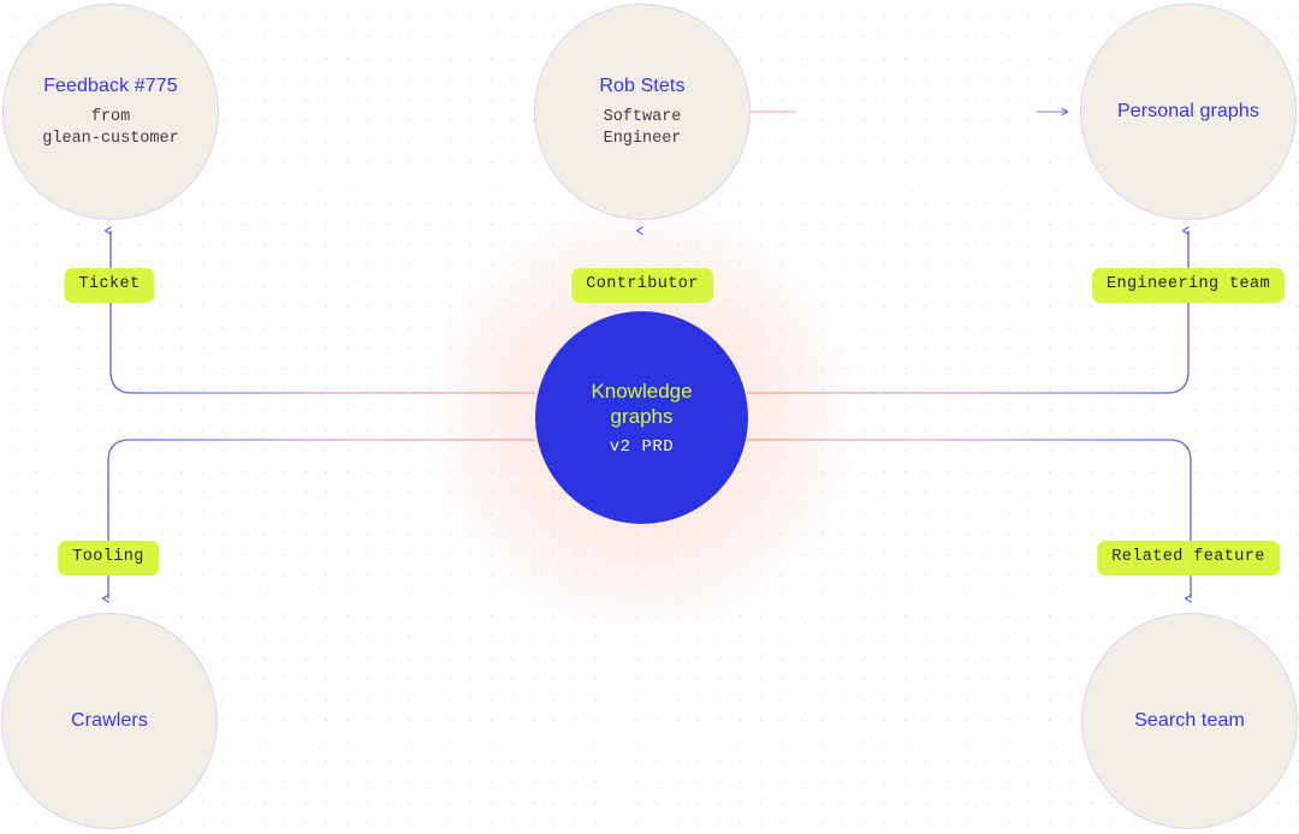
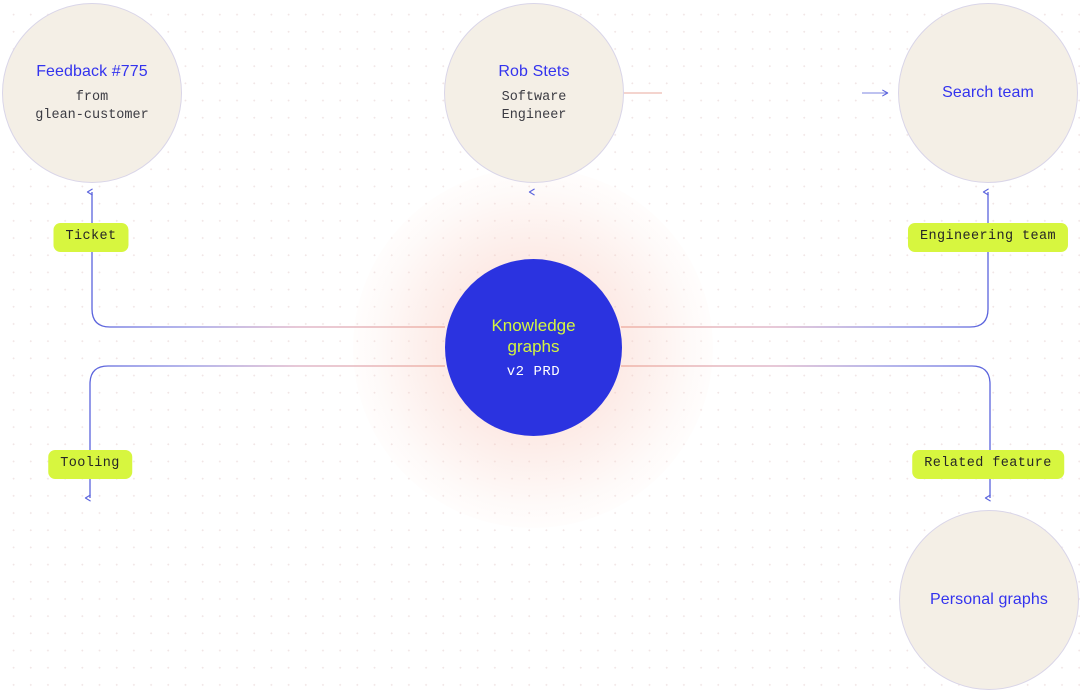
  Feedback #775
  from
  glean-customer
  Rob Stets
  Software
  Engineer
- Personal graphs
+ Search team
- Crawlers
- Search team
+ Personal graphs
  Knowledge
  graphs
  v2 PRD
  Ticket
- Contributor
  Engineering team
  Tooling
  Related feature
